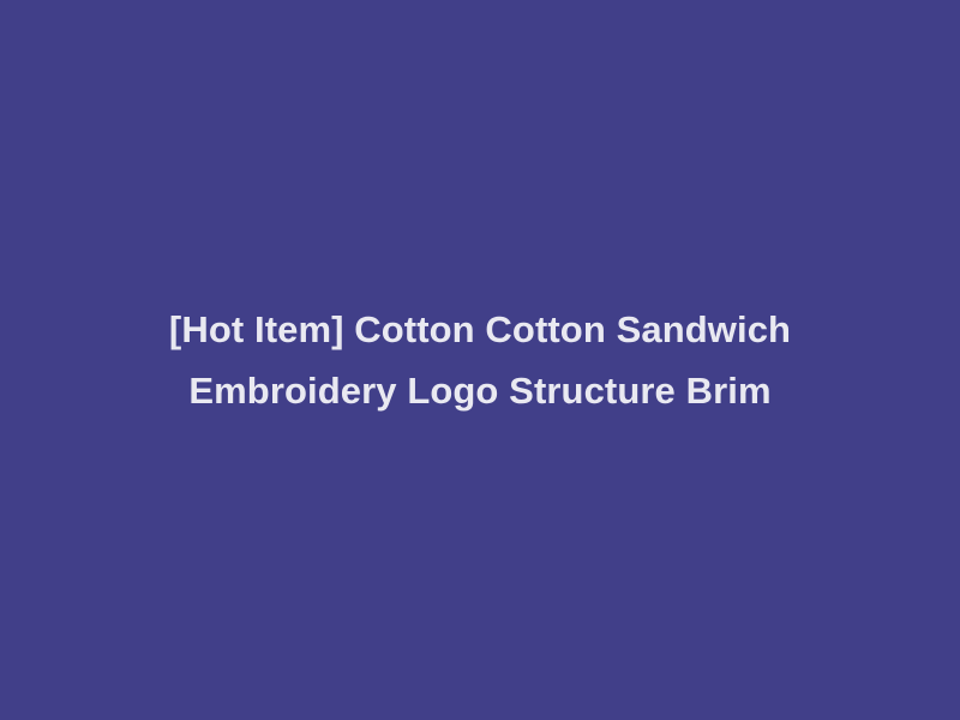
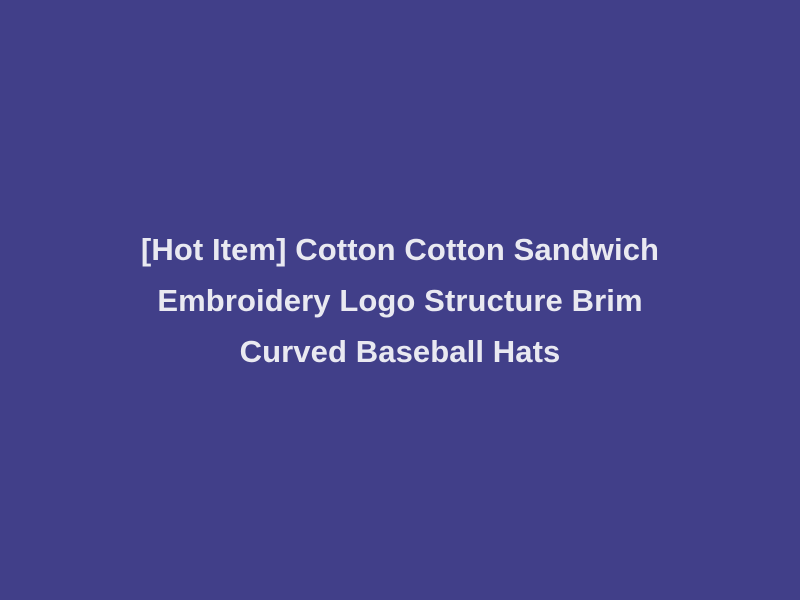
  [Hot Item] Cotton Cotton Sandwich
  Embroidery Logo Structure Brim
+ Curved Baseball Hats
